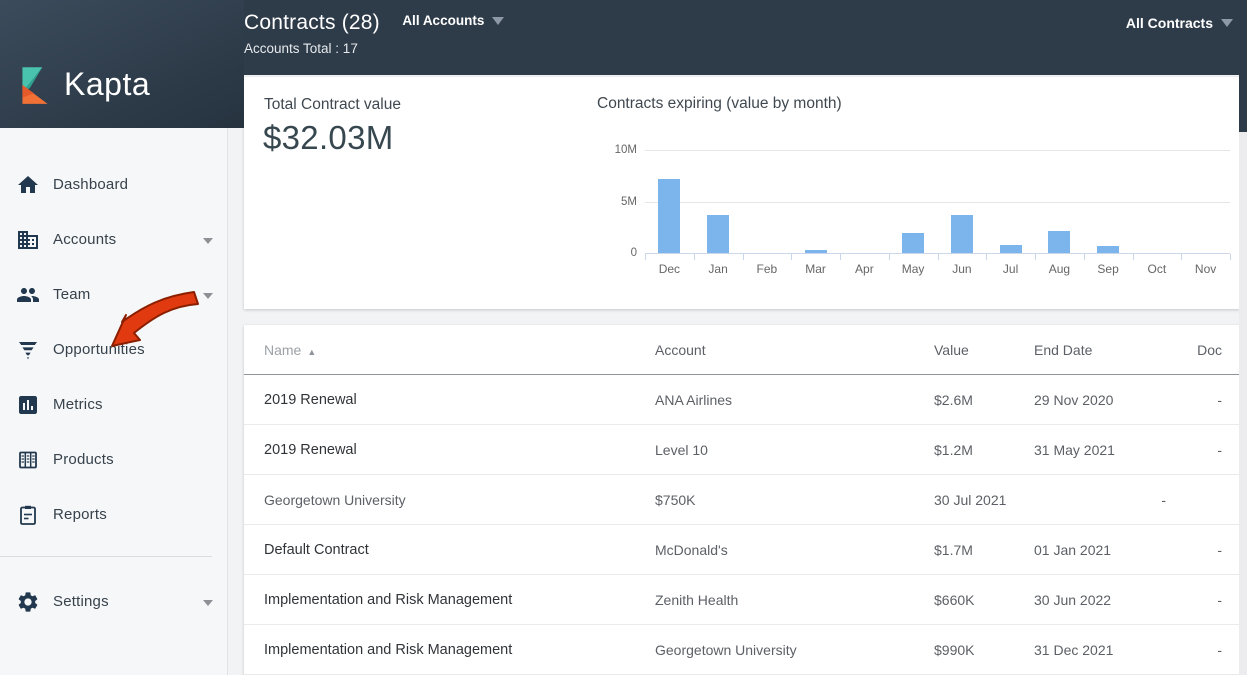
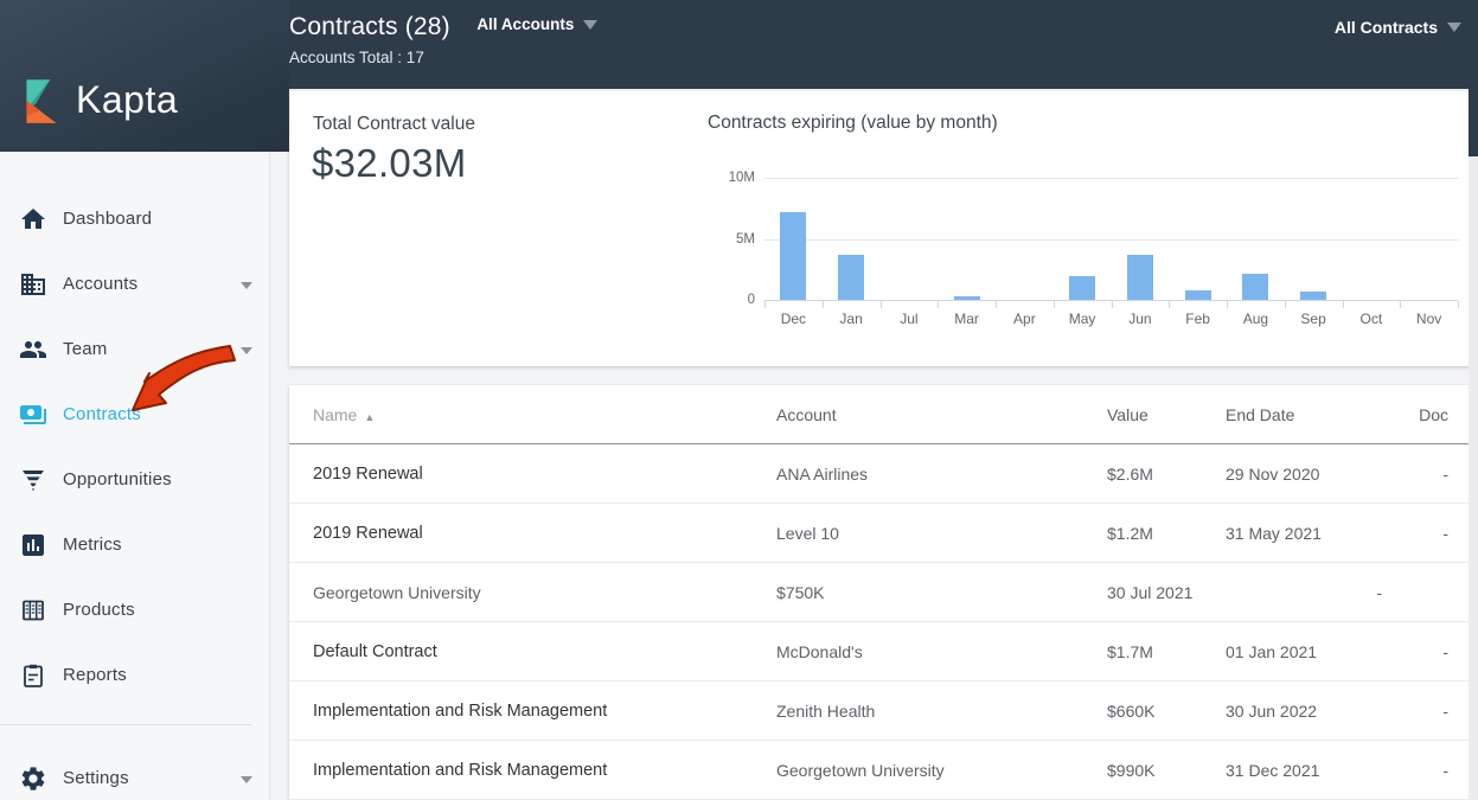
  Contracts (28)
  All Accounts
  Accounts Total : 17
  All Contracts
  Kapta
  Dashboard
  Accounts
  Team
+ Contracts
  Opportunities
  Metrics
  Products
  Reports
  Settings
  Total Contract value
  $32.03M
  Contracts expiring (value by month)
  10M
  5M
  0
  Dec
  Jan
- Feb
+ Jul
  Mar
  Apr
  May
  Jun
- Jul
+ Feb
  Aug
  Sep
  Oct
  Nov
  Name ▲
  Account
  Value
  End Date
  Doc
  2019 Renewal
  ANA Airlines
  $2.6M
  29 Nov 2020
  -
  2019 Renewal
  Level 10
  $1.2M
  31 May 2021
  -
  Georgetown University
  $750K
  30 Jul 2021
  -
  Default Contract
  McDonald's
  $1.7M
  01 Jan 2021
  -
  Implementation and Risk Management
  Zenith Health
  $660K
  30 Jun 2022
  -
  Implementation and Risk Management
  Georgetown University
  $990K
  31 Dec 2021
  -
